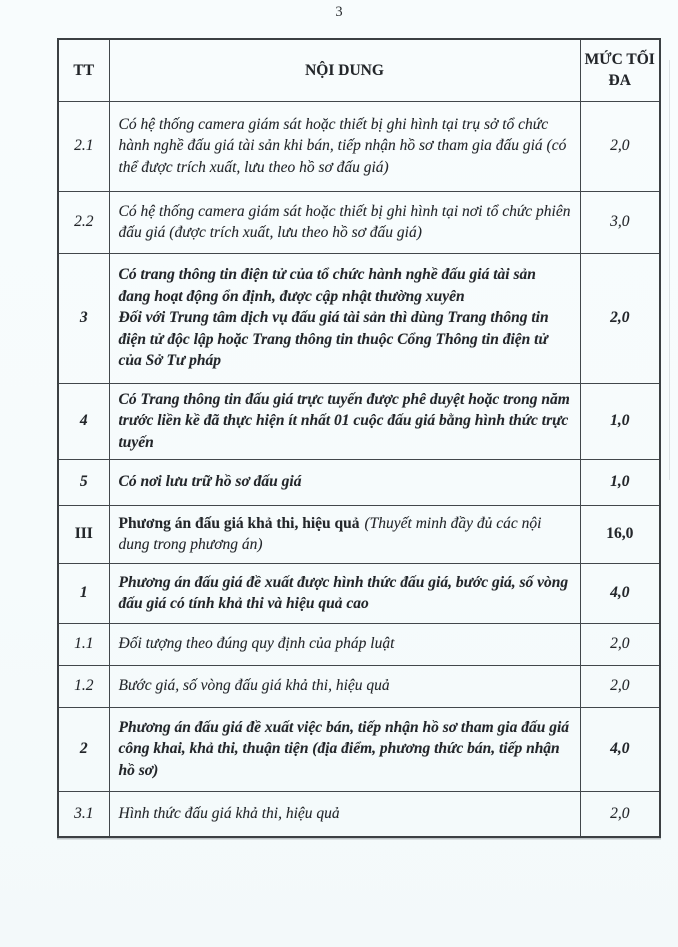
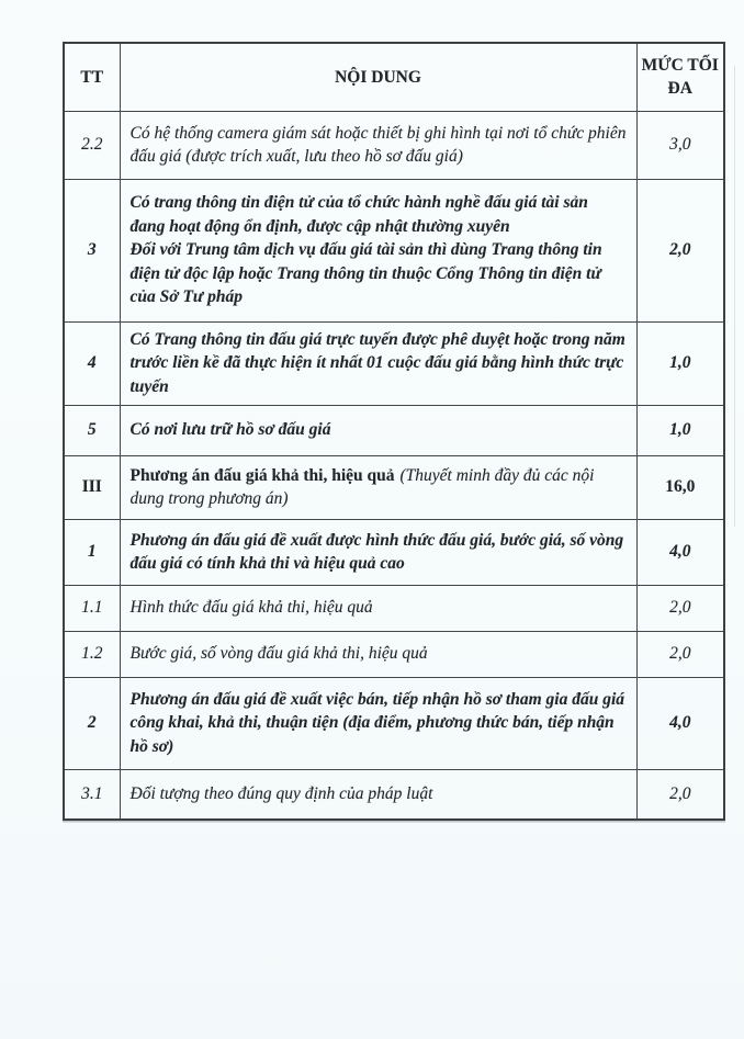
- 3
  TT	NỘI DUNG	MỨC TỐI ĐA
- 2.1	Có hệ thống camera giám sát hoặc thiết bị ghi hình tại trụ sở tổ chức hành nghề đấu giá tài sản khi bán, tiếp nhận hồ sơ tham gia đấu giá (có thể được trích xuất, lưu theo hồ sơ đấu giá)	2,0
  2.2	Có hệ thống camera giám sát hoặc thiết bị ghi hình tại nơi tổ chức phiên đấu giá (được trích xuất, lưu theo hồ sơ đấu giá)	3,0
  3	Có trang thông tin điện tử của tổ chức hành nghề đấu giá tài sản đang hoạt động ổn định, được cập nhật thường xuyên Đối với Trung tâm dịch vụ đấu giá tài sản thì dùng Trang thông tin điện tử độc lập hoặc Trang thông tin thuộc Cổng Thông tin điện tử của Sở Tư pháp	2,0
  4	Có Trang thông tin đấu giá trực tuyến được phê duyệt hoặc trong năm trước liền kề đã thực hiện ít nhất 01 cuộc đấu giá bằng hình thức trực tuyến	1,0
  5	Có nơi lưu trữ hồ sơ đấu giá	1,0
  III	Phương án đấu giá khả thi, hiệu quả (Thuyết minh đầy đủ các nội dung trong phương án)	16,0
  1	Phương án đấu giá đề xuất được hình thức đấu giá, bước giá, số vòng đấu giá có tính khả thi và hiệu quả cao	4,0
- 1.1	Đối tượng theo đúng quy định của pháp luật	2,0
+ 1.1	Hình thức đấu giá khả thi, hiệu quả	2,0
  1.2	Bước giá, số vòng đấu giá khả thi, hiệu quả	2,0
  2	Phương án đấu giá đề xuất việc bán, tiếp nhận hồ sơ tham gia đấu giá công khai, khả thi, thuận tiện (địa điểm, phương thức bán, tiếp nhận hồ sơ)	4,0
- 3.1	Hình thức đấu giá khả thi, hiệu quả	2,0
+ 3.1	Đối tượng theo đúng quy định của pháp luật	2,0
